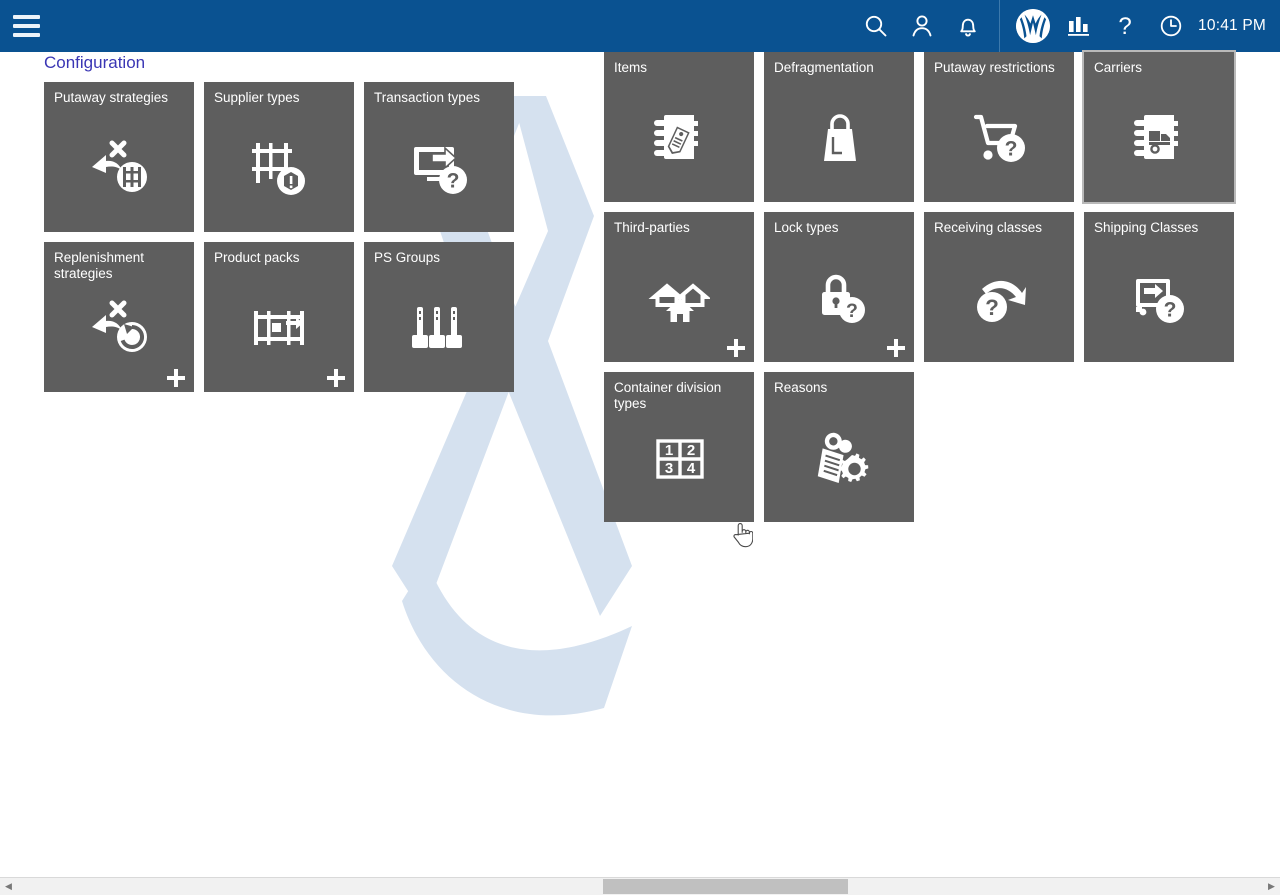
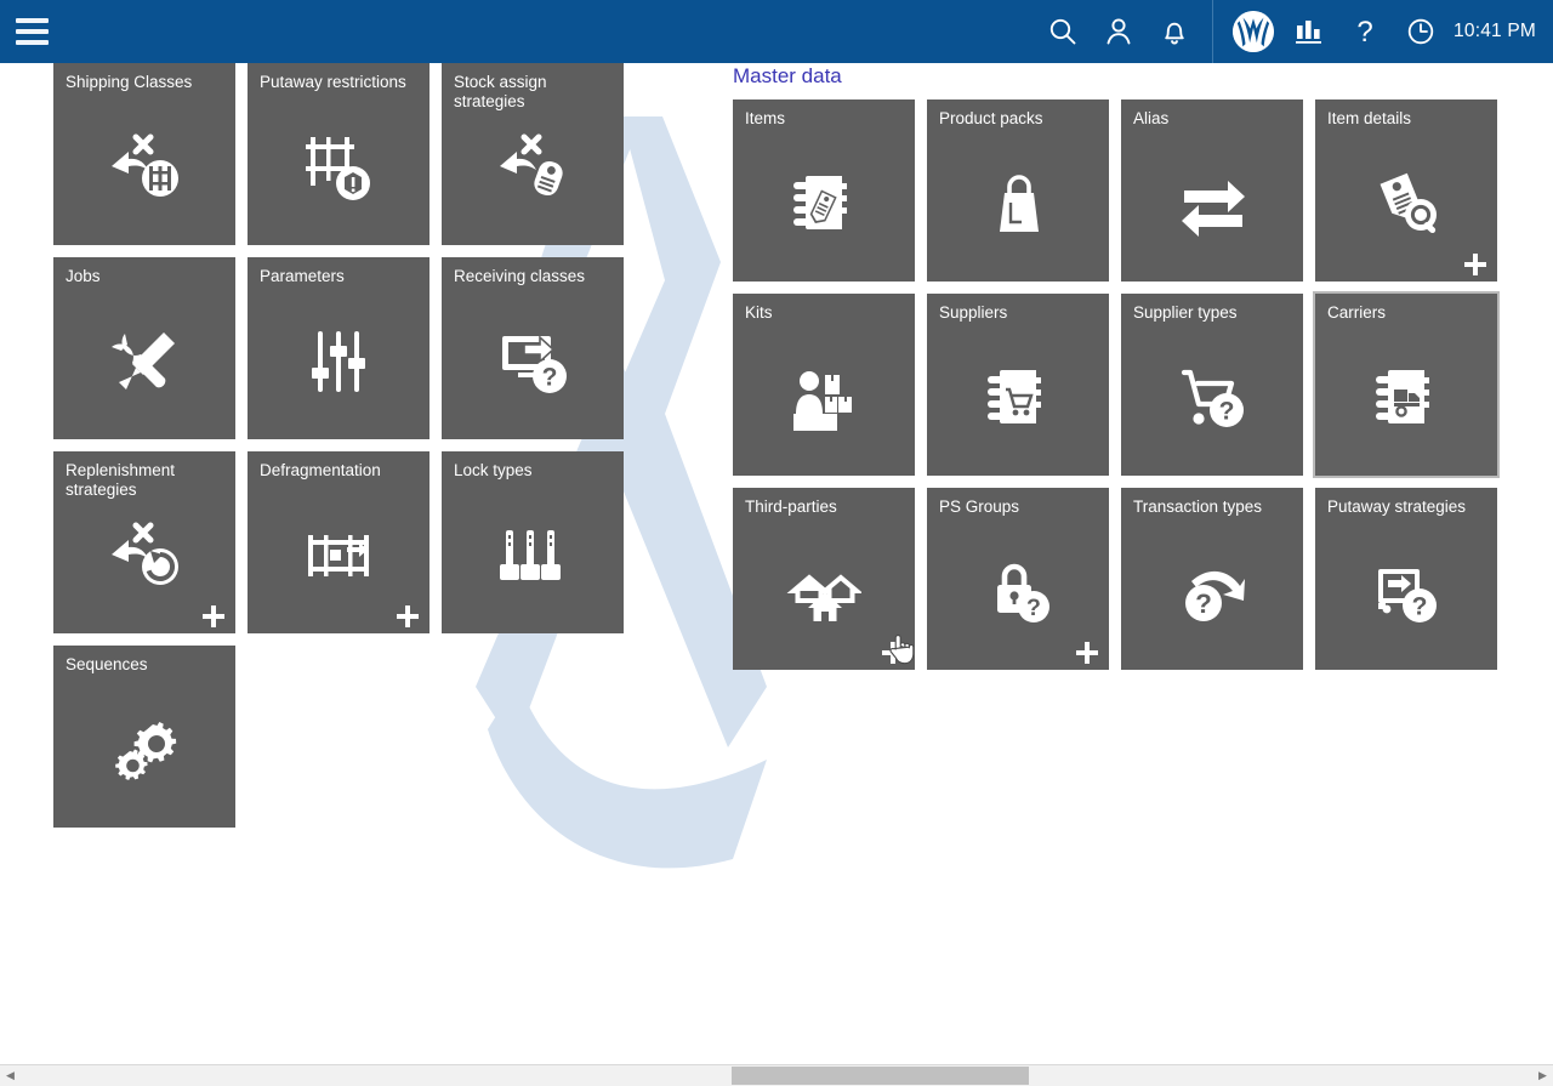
  ?
  10:41 PM
- Configuration
- Putaway strategies
+ Shipping Classes
- Supplier types
+ Putaway restrictions
+ Stock assign strategies
+ Jobs
+ Parameters
- Transaction types
+ Receiving classes
  ?
  Replenishment strategies
- Product packs
+ Defragmentation
- PS Groups
+ Lock types
+ Sequences
+ Master data
  Items
- Defragmentation
+ Product packs
+ Alias
+ Item details
+ Kits
+ Suppliers
- Putaway restrictions
+ Supplier types
  ?
  Carriers
  Third-parties
- Lock types
+ PS Groups
  ?
- Receiving classes
+ Transaction types
  ?
- Shipping Classes
+ Putaway strategies
  ?
- Container division types
- 1
- 2
- 3
- 4
- Reasons
  ◀
  ▶
